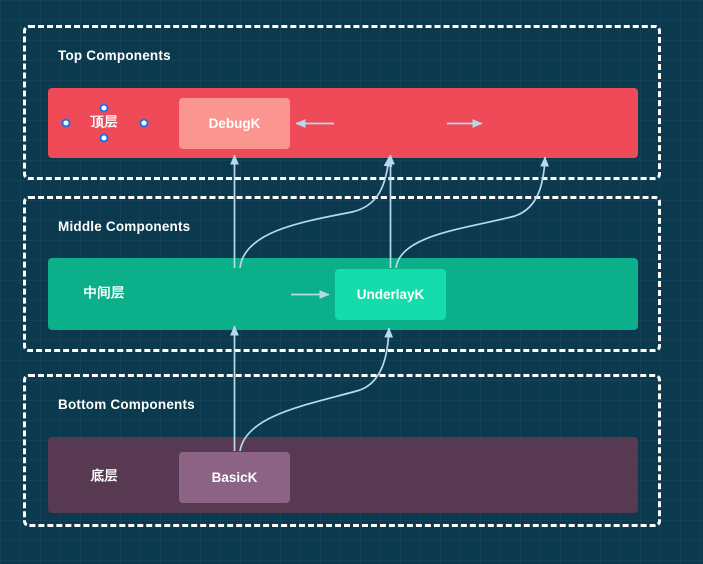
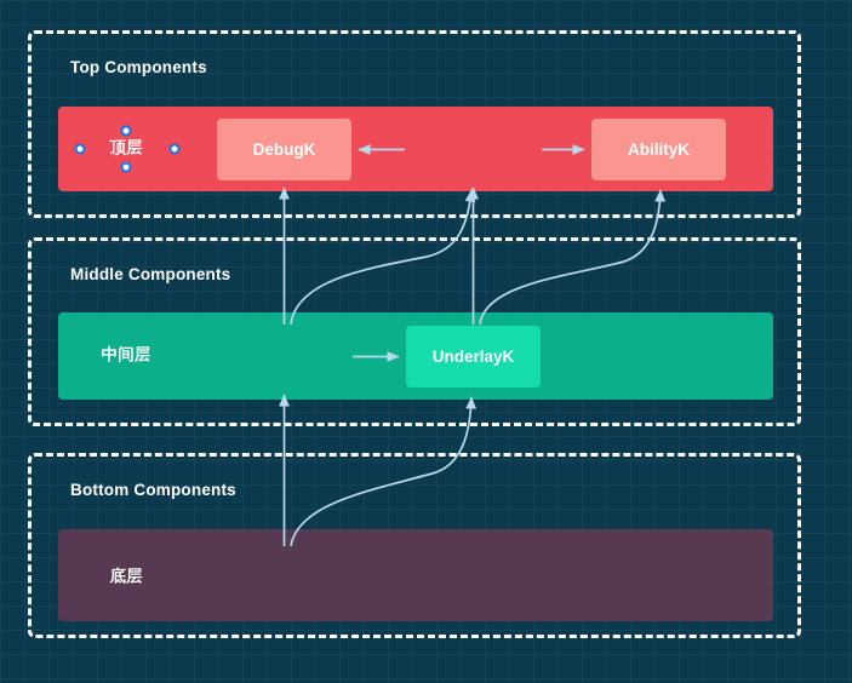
  Top Components
  Middle Components
  Bottom Components
  顶层
  中间层
  底层
  DebugK
+ AbilityK
  UnderlayK
- BasicK
